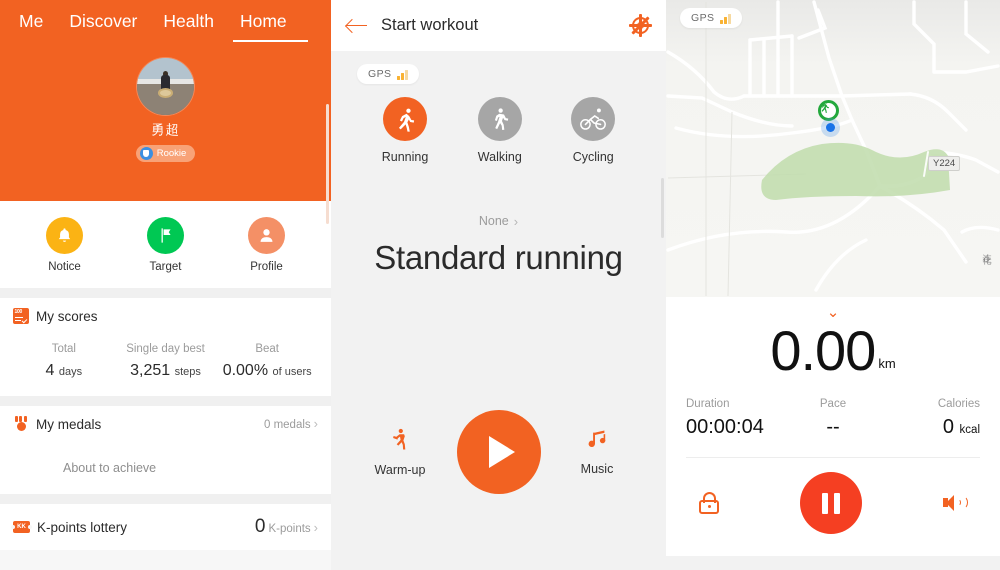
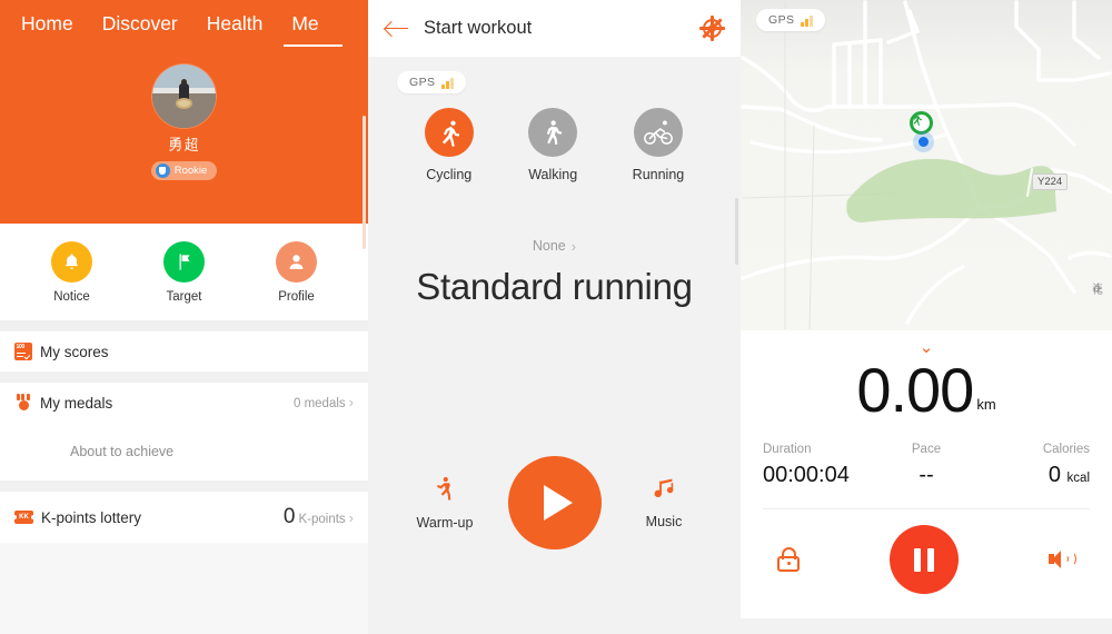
- Me
+ Home
  Discover
  Health
- Home
+ Me
  勇超
  Rookie
  Notice
  Target
  Profile
  My scores
- Total
- 4 days
- Single day best
- 3,251 steps
- Beat
- 0.00% of users
  My medals
  0 medals
  ›
  About to achieve
  K-points lottery
  0
  K-points
  ›
  Start workout
  GPS
- Running
+ Cycling
  Walking
- Cycling
+ Running
  None
  ›
  Standard running
  Warm-up
  Music
  GPS
  Y224
  ⌄
  0.00
  km
  Duration
  00:00:04
  Pace
  --
  Calories
  0 kcal
